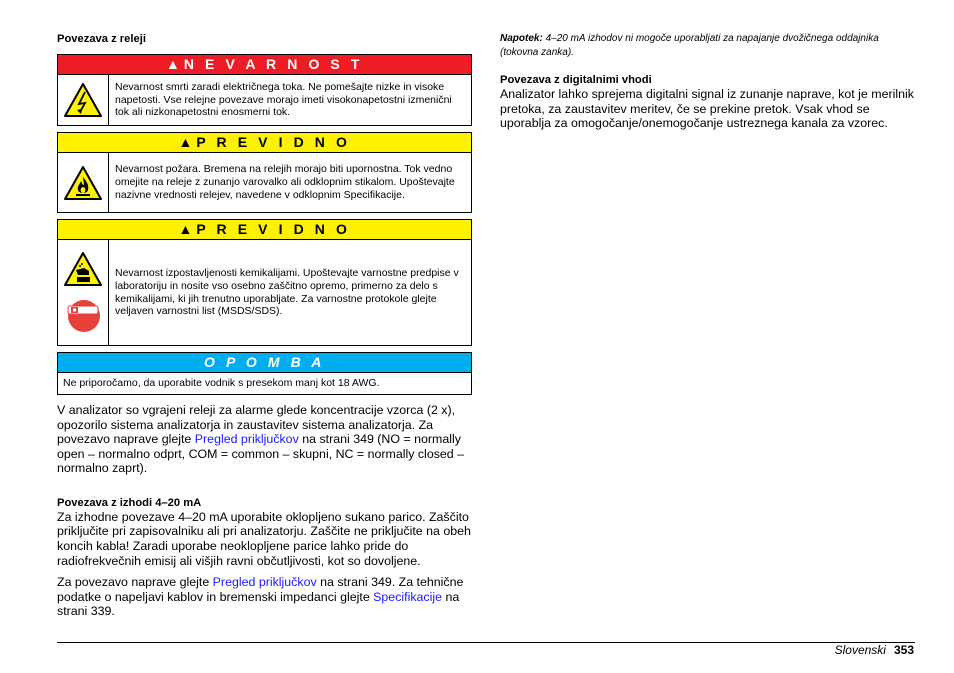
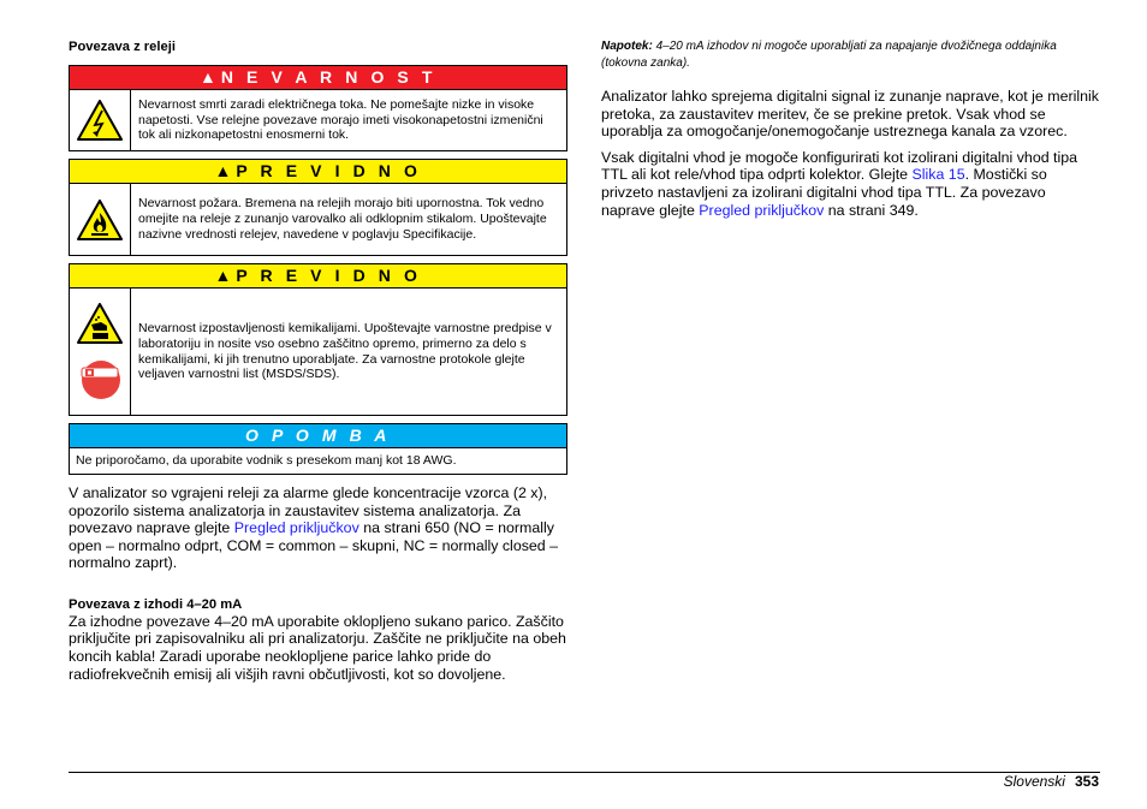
  Povezava z releji
  ▲
  N E V A R N O S T
  Nevarnost smrti zaradi električnega toka. Ne pomešajte nizke in visoke napetosti. Vse relejne povezave morajo imeti visokonapetostni izmenični tok ali nizkonapetostni enosmerni tok.
  ▲
  P R E V I D N O
- Nevarnost požara. Bremena na relejih morajo biti upornostna. Tok vedno omejite na releje z zunanjo varovalko ali odklopnim stikalom. Upoštevajte nazivne vrednosti relejev, navedene v odklopnim Specifikacije.
+ Nevarnost požara. Bremena na relejih morajo biti upornostna. Tok vedno omejite na releje z zunanjo varovalko ali odklopnim stikalom. Upoštevajte nazivne vrednosti relejev, navedene v poglavju Specifikacije.
  ▲
  P R E V I D N O
  Nevarnost izpostavljenosti kemikalijami. Upoštevajte varnostne predpise v laboratoriju in nosite vso osebno zaščitno opremo, primerno za delo s kemikalijami, ki jih trenutno uporabljate. Za varnostne protokole glejte veljaven varnostni list (MSDS/SDS).
  O P O M B A
  Ne priporočamo, da uporabite vodnik s presekom manj kot 18 AWG.
- V analizator so vgrajeni releji za alarme glede koncentracije vzorca (2 x), opozorilo sistema analizatorja in zaustavitev sistema analizatorja. Za povezavo naprave glejte Pregled priključkov na strani 349 (NO = normally open – normalno odprt, COM = common – skupni, NC = normally closed – normalno zaprt).
+ V analizator so vgrajeni releji za alarme glede koncentracije vzorca (2 x), opozorilo sistema analizatorja in zaustavitev sistema analizatorja. Za povezavo naprave glejte Pregled priključkov na strani 650 (NO = normally open – normalno odprt, COM = common – skupni, NC = normally closed – normalno zaprt).
  Povezava z izhodi 4–20 mA
  Za izhodne povezave 4–20 mA uporabite oklopljeno sukano parico. Zaščito priključite pri zapisovalniku ali pri analizatorju. Zaščite ne priključite na obeh koncih kabla! Zaradi uporabe neoklopljene parice lahko pride do radiofrekvečnih emisij ali višjih ravni občutljivosti, kot so dovoljene.
- Za povezavo naprave glejte Pregled priključkov na strani 349. Za tehnične podatke o napeljavi kablov in bremenski impedanci glejte Specifikacije na strani 339.
  Napotek: 4–20 mA izhodov ni mogoče uporabljati za napajanje dvožičnega oddajnika (tokovna zanka).
- Povezava z digitalnimi vhodi
  Analizator lahko sprejema digitalni signal iz zunanje naprave, kot je merilnik pretoka, za zaustavitev meritev, če se prekine pretok. Vsak vhod se uporablja za omogočanje/onemogočanje ustreznega kanala za vzorec.
+ Vsak digitalni vhod je mogoče konfigurirati kot izolirani digitalni vhod tipa TTL ali kot rele/vhod tipa odprti kolektor. Glejte Slika 15. Mostički so privzeto nastavljeni za izolirani digitalni vhod tipa TTL. Za povezavo naprave glejte Pregled priključkov na strani 349.
  Slovenski 353
